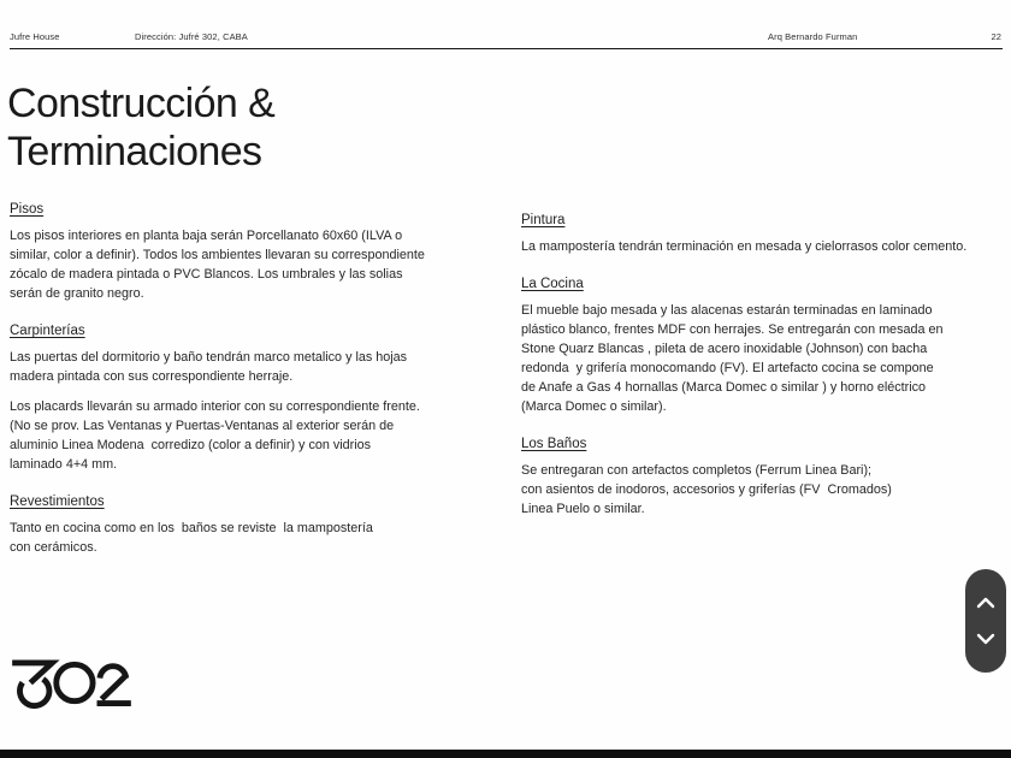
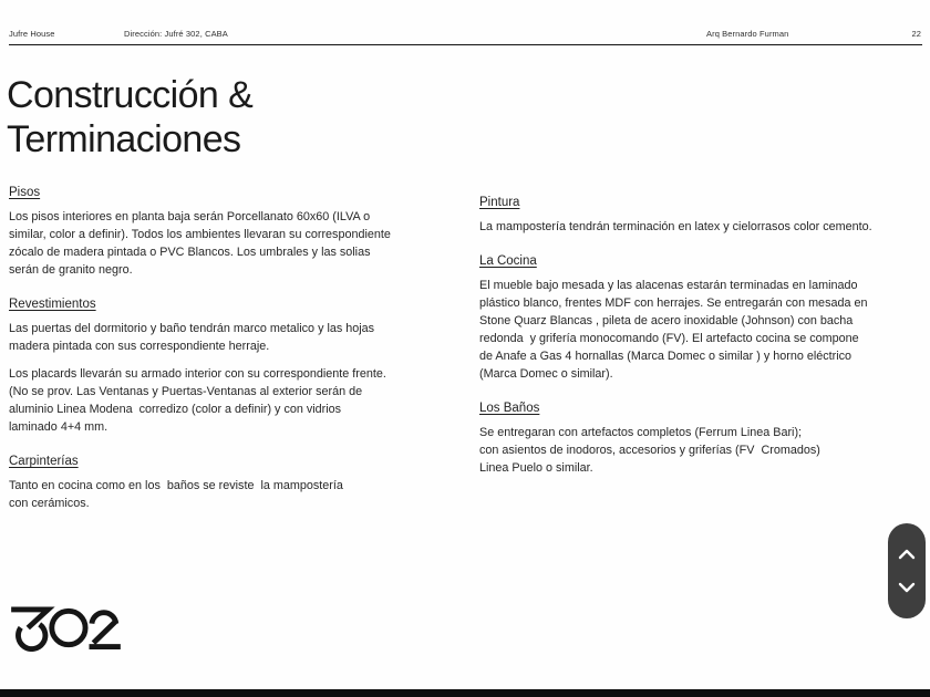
  Jufre House
  Dirección: Jufré 302, CABA
  Arq Bernardo Furman
  22
  Construcción &
  Terminaciones
  Pisos
  Los pisos interiores en planta baja serán Porcellanato 60x60 (ILVA o
  similar, color a definir). Todos los ambientes llevaran su correspondiente
  zócalo de madera pintada o PVC Blancos. Los umbrales y las solias
  serán de granito negro.
- Carpinterías
+ Revestimientos
  Las puertas del dormitorio y baño tendrán marco metalico y las hojas
  madera pintada con sus correspondiente herraje.
  Los placards llevarán su armado interior con su correspondiente frente.
  (No se prov. Las Ventanas y Puertas-Ventanas al exterior serán de
  aluminio Linea Modena corredizo (color a definir) y con vidrios
  laminado 4+4 mm.
- Revestimientos
+ Carpinterías
  Tanto en cocina como en los baños se reviste la mampostería
  con cerámicos.
  Pintura
- La mampostería tendrán terminación en mesada y cielorrasos color cemento.
+ La mampostería tendrán terminación en latex y cielorrasos color cemento.
  La Cocina
  El mueble bajo mesada y las alacenas estarán terminadas en laminado
  plástico blanco, frentes MDF con herrajes. Se entregarán con mesada en
  Stone Quarz Blancas , pileta de acero inoxidable (Johnson) con bacha
  redonda y grifería monocomando (FV). El artefacto cocina se compone
  de Anafe a Gas 4 hornallas (Marca Domec o similar ) y horno eléctrico
  (Marca Domec o similar).
  Los Baños
  Se entregaran con artefactos completos (Ferrum Linea Bari);
  con asientos de inodoros, accesorios y griferías (FV Cromados)
  Linea Puelo o similar.
